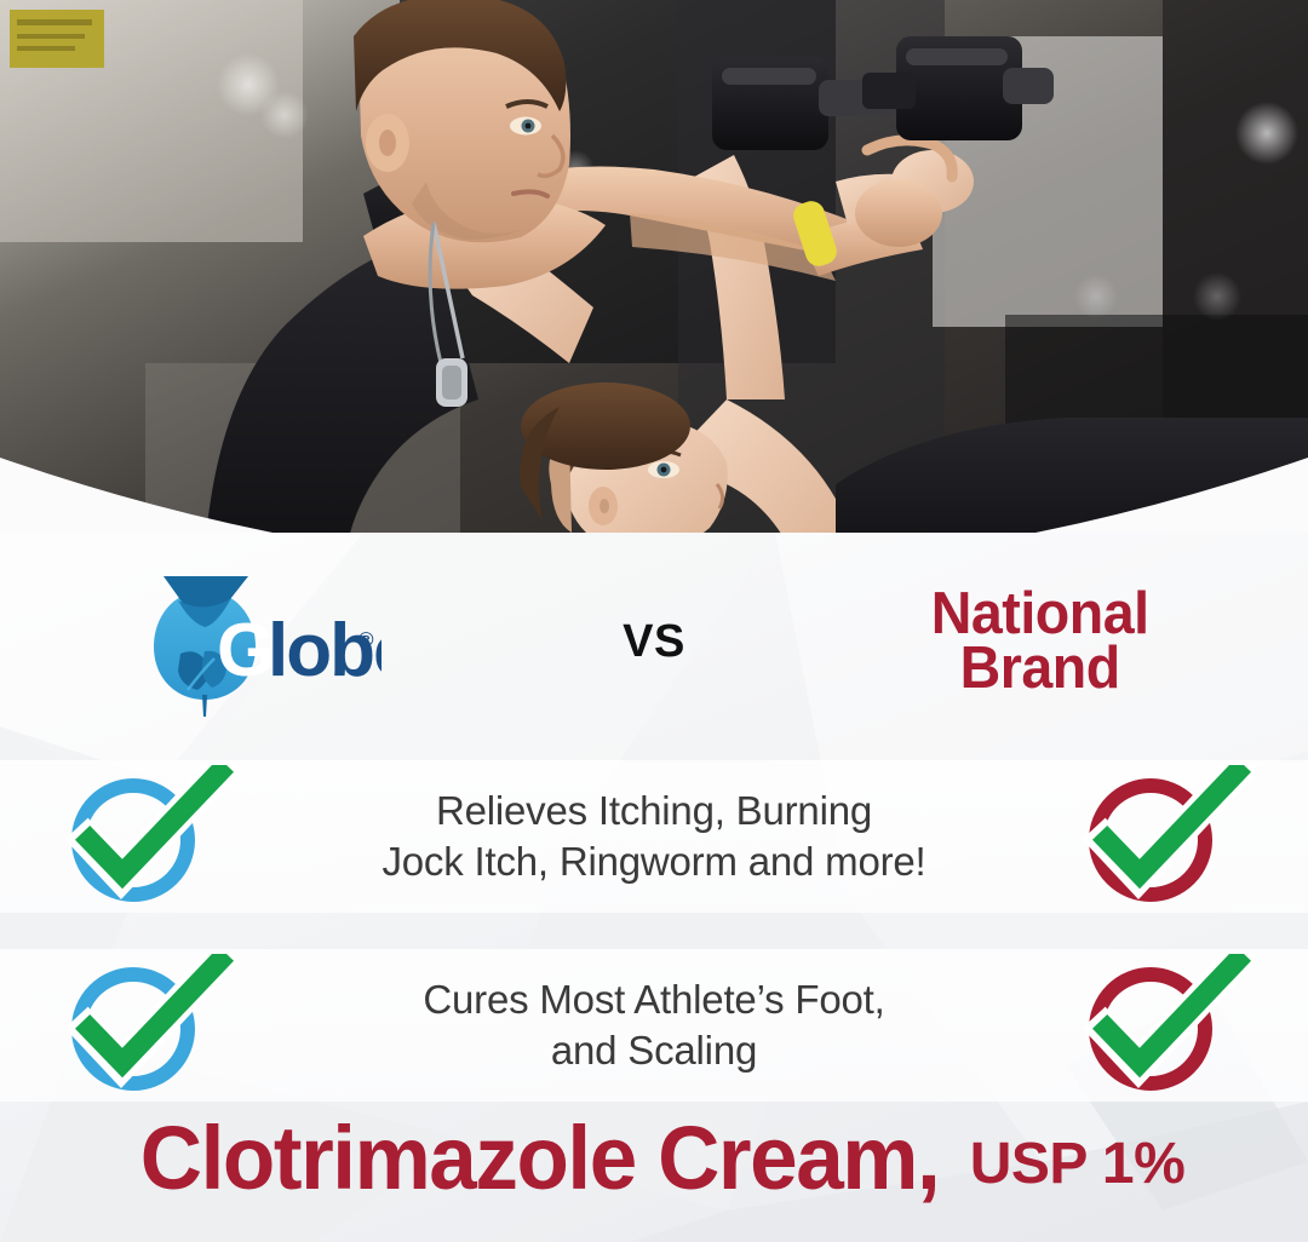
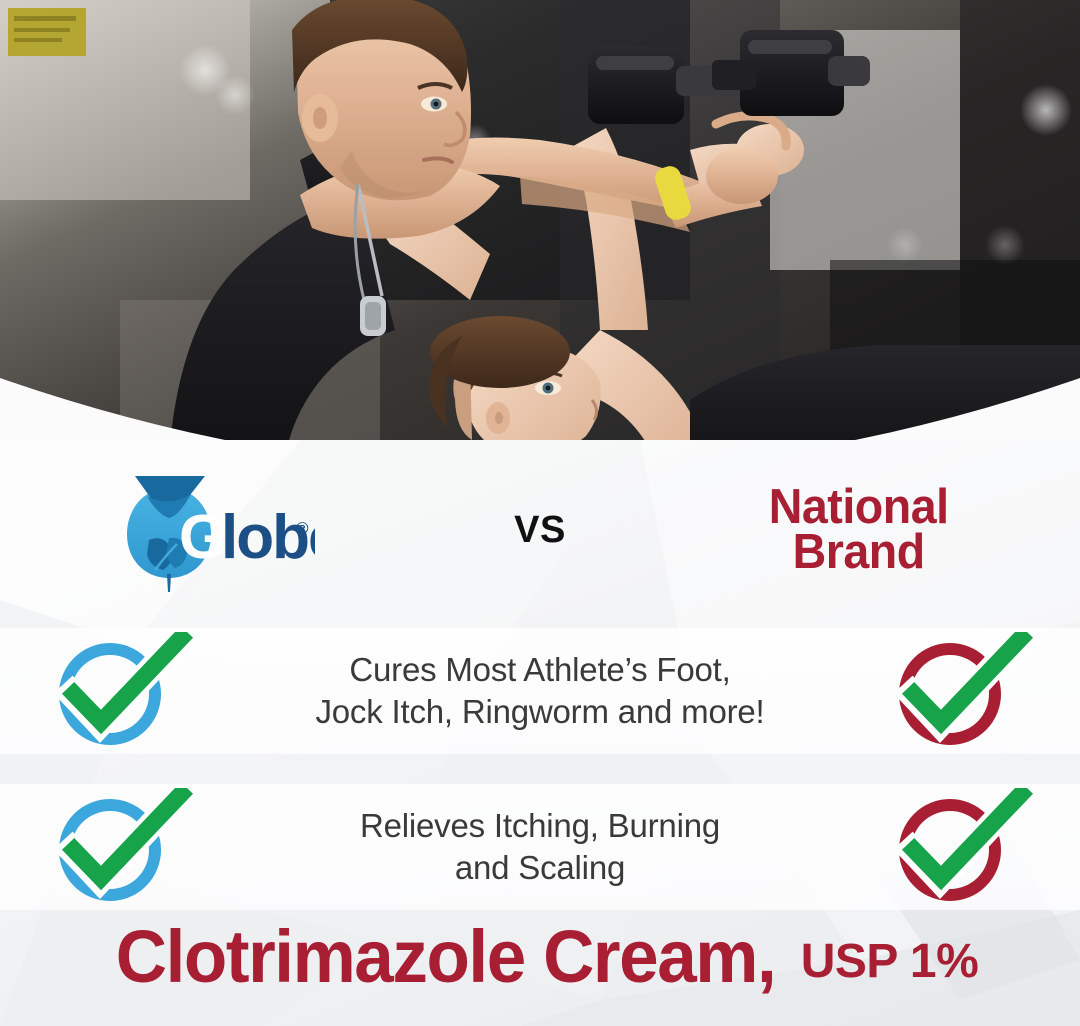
  G
  lob
  ®
  VS
  National
  Brand
- Relieves Itching, Burning
+ Cures Most Athlete’s Foot,
  Jock Itch, Ringworm and more!
- Cures Most Athlete’s Foot,
+ Relieves Itching, Burning
  and Scaling
  Clotrimazole Cream,
  USP 1%
